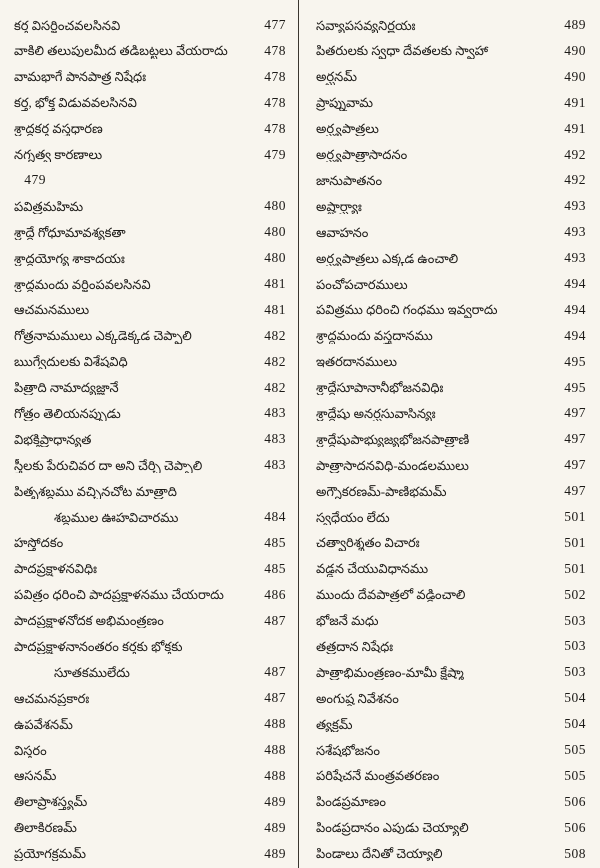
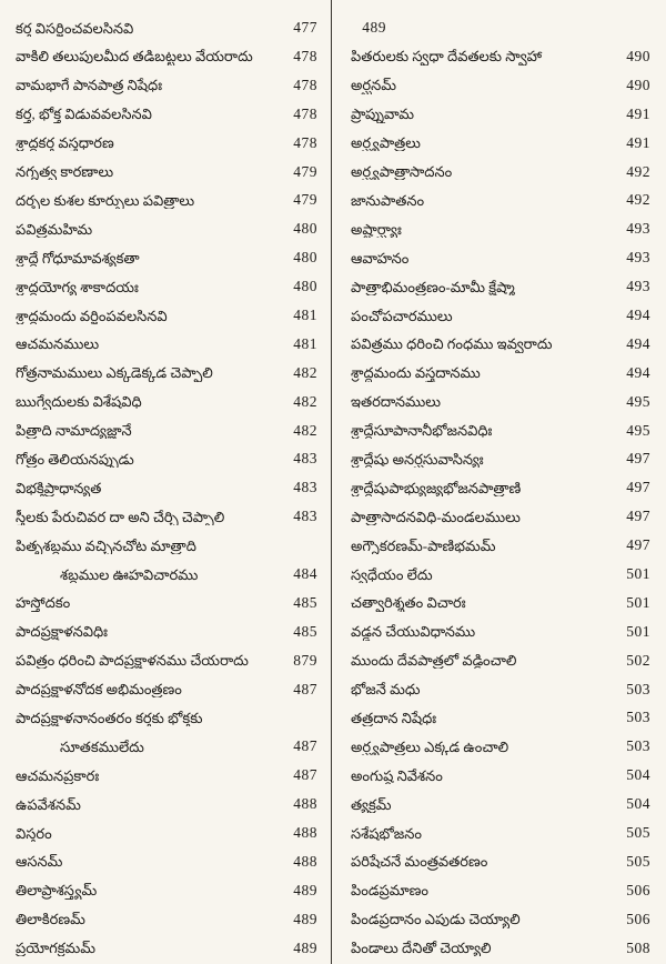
  కర్త విసర్జించవలసినవి
  477
  వాకిలి తలుపులమీద తడిబట్టలు వేయరాదు
  478
  వామభాగే పానపాత్ర నిషేధః
  478
  కర్త, భోక్త విడువవలసినవి
  478
  శ్రాద్ధకర్త వస్త్రధారణ
  478
  నగ్నత్వ కారణాలు
  479
+ దర్భల కుశల కూర్పులు పవిత్రాలు
  479
  పవిత్రమహిమ
  480
  శ్రాద్ధే గోధూమావశ్యకతా
  480
  శ్రాద్ధయోగ్య శాకాదయః
  480
  శ్రాద్ధమందు వర్జింపవలసినవి
  481
  ఆచమనములు
  481
  గోత్రనామములు ఎక్కడెక్కడ చెప్పాలి
  482
  ఋగ్వేదులకు విశేషవిధి
  482
  పిత్రాది నామాద్యజ్ఞానే
  482
  గోత్రం తెలియనప్పుడు
  483
  విభక్తిప్రాధాన్యత
  483
  స్త్రీలకు పేరుచివర దా అని చేర్చి చెప్పాలి
  483
  పితృశబ్దము వచ్చినచోట మాత్రాది
  శబ్దముల ఊహవిచారము
  484
  హస్తోదకం
  485
  పాదప్రక్షాళనవిధిః
  485
  పవిత్రం ధరించి పాదప్రక్షాళనము చేయరాదు
- 486
+ 879
  పాదప్రక్షాళనోదక అభిమంత్రణం
  487
  పాదప్రక్షాళనానంతరం కర్తకు భోక్తకు
  సూతకములేదు
  487
  ఆచమనప్రకారః
  487
  ఉపవేశనమ్
  488
  విస్తరం
  488
  ఆసనమ్
  488
  తిలాప్రాశస్త్యమ్
  489
  తిలాకిరణమ్
  489
  ప్రయోగక్రమమ్
  489
- సవ్యాపసవ్యనిర్ణయః
  489
  పితరులకు స్వధా దేవతలకు స్వాహా
  490
  అర్ఘనమ్
  490
  ప్రాప్నువామ
  491
  అర్ఘ్యపాత్రలు
  491
  అర్ఘ్యపాత్రాసాదనం
  492
  జానుపాతనం
  492
  అష్టార్ఘ్యాః
  493
  ఆవాహనం
  493
- అర్ఘ్యపాత్రలు ఎక్కడ ఉంచాలి
+ పాత్రాభిమంత్రణం-మామీ క్షేష్మా
  493
  పంచోపచారములు
  494
  పవిత్రము ధరించి గంధము ఇవ్వరాదు
  494
  శ్రాద్ధమందు వస్త్రదానము
  494
  ఇతరదానములు
  495
  శ్రాద్ధేసూపానానీభోజనవిధిః
  495
  శ్రాద్ధేషు అనర్ఘసువాసిన్యః
  497
  శ్రాద్ధేషుపాభ్యుజ్యభోజనపాత్రాణి
  497
  పాత్రాసాదనవిధి-మండలములు
  497
  అగ్నౌకరణమ్-పాణిభమమ్
  497
  స్వధేయం లేదు
  501
  చత్వారిశ్శతం విచారః
  501
  వడ్డన చేయువిధానము
  501
  ముందు దేవపాత్రలో వడ్డించాలి
  502
  భోజనే మధు
  503
  తత్రదాన నిషేధః
  503
- పాత్రాభిమంత్రణం-మామీ క్షేష్మా
+ అర్ఘ్యపాత్రలు ఎక్కడ ఉంచాలి
  503
  అంగుష్ఠ నివేశనం
  504
  త్యక్రమ్
  504
  సశేషభోజనం
  505
  పరిషేచనే మంత్రవతరణం
  505
  పిండప్రమాణం
  506
  పిండప్రదానం ఎపుడు చెయ్యాలి
  506
  పిండాలు దేనితో చెయ్యాలి
  508
